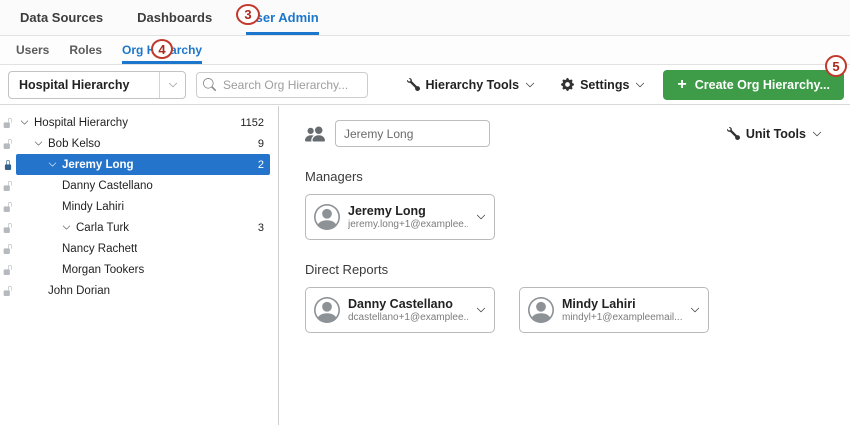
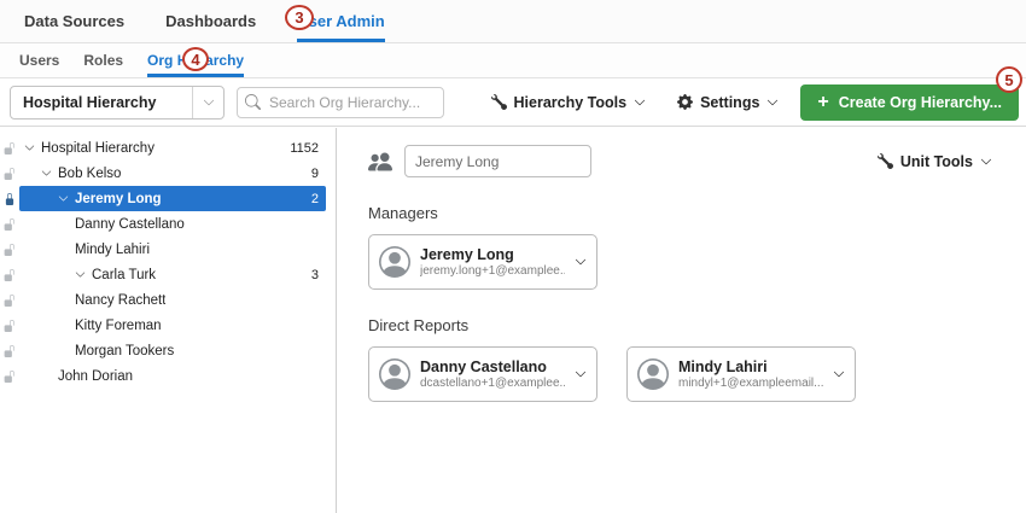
  Data Sources
  Dashboards
  er Admin
  Users
  Roles
  Hospital Hierarchy
  Search Org Hierarchy...
  Hierarchy Tools
  Settings
  +
  Create Org Hierarchy...
  Hospital Hierarchy
  1152
  Bob Kelso
  9
  Jeremy Long
  2
  Danny Castellano
  Mindy Lahiri
  Carla Turk
  3
  Nancy Rachett
+ Kitty Foreman
  Morgan Tookers
  John Dorian
  Jeremy Long
  Unit Tools
  Managers
  Jeremy Long
  jeremy.long+1@examplee.
  Direct Reports
  Danny Castellano
  dcastellano+1@examplee..
  Mindy Lahiri
  mindyl+1@exampleemail...
  3
  4
  5
